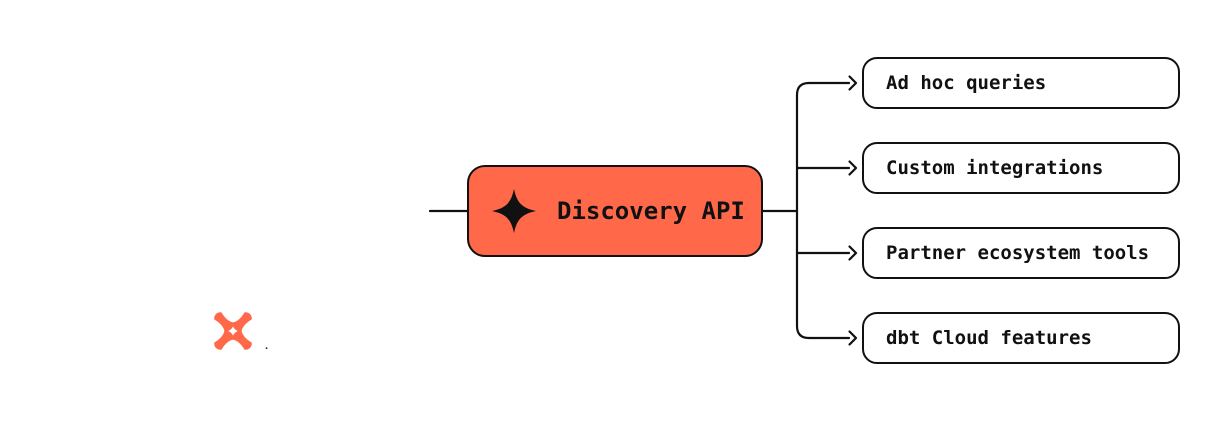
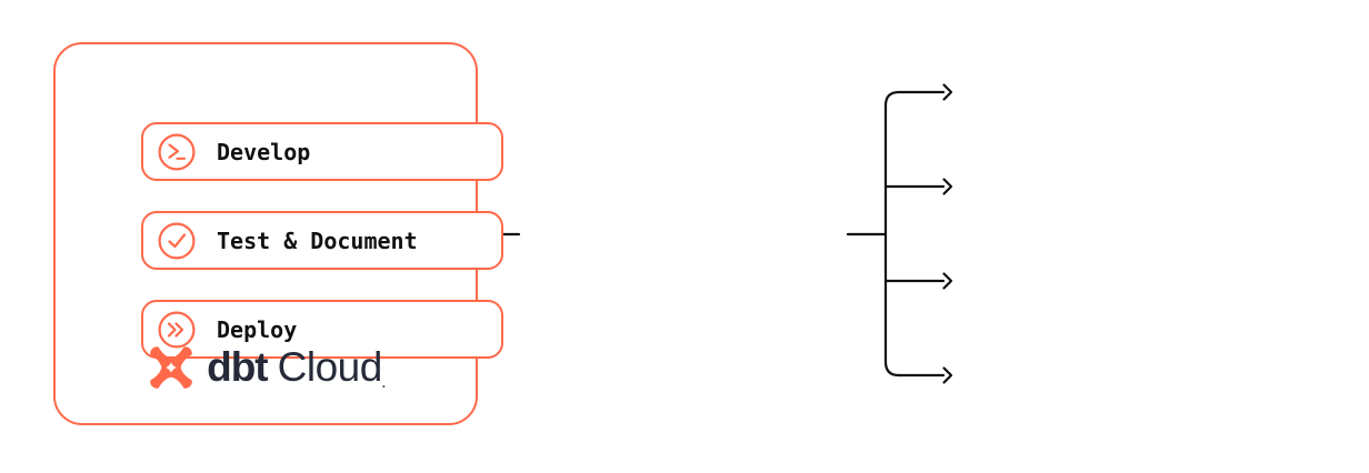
+ Develop
+ Test & Document
+ Deploy
+ dbt
+ Cloud
  .
- Discovery API
- Ad hoc queries
- Custom integrations
- Partner ecosystem tools
- dbt Cloud features
